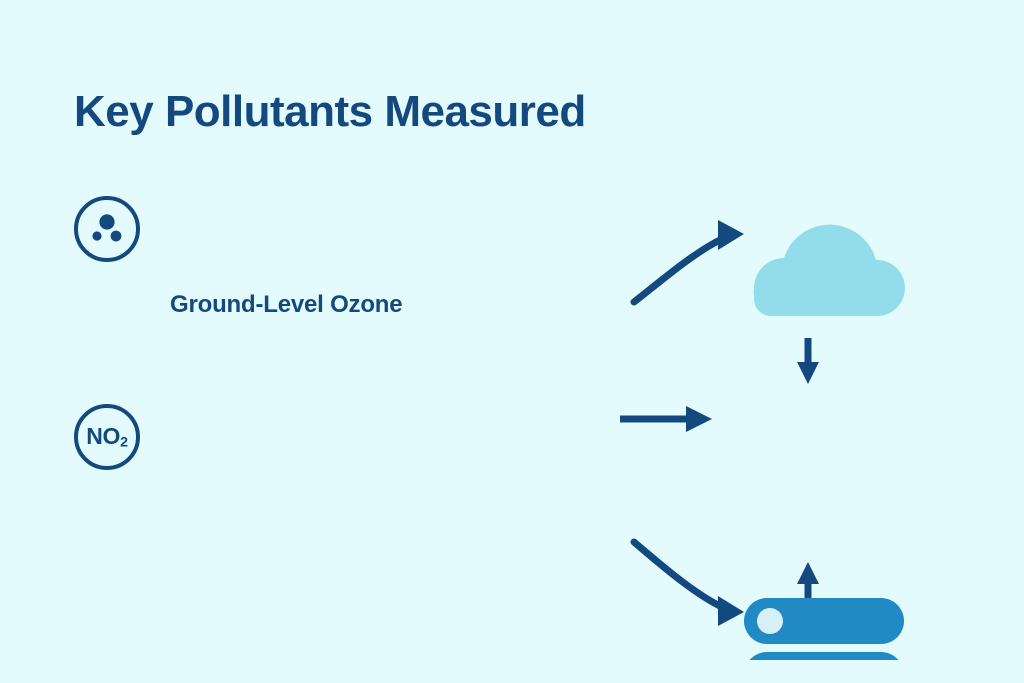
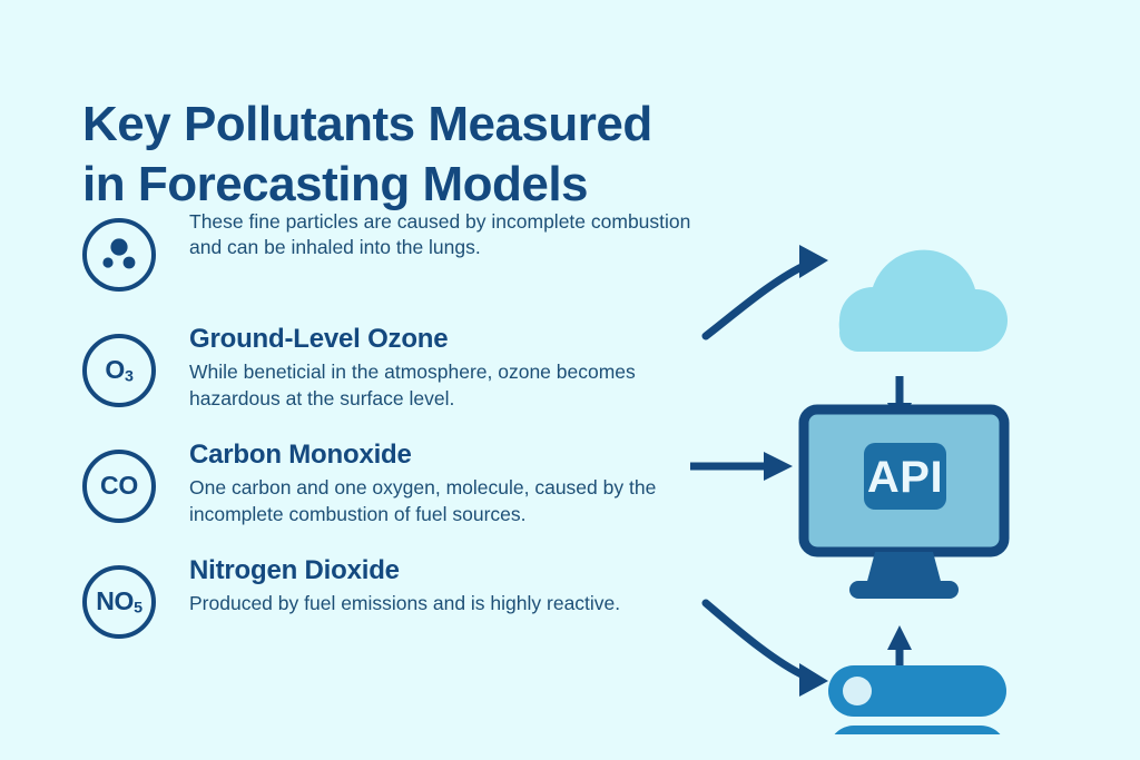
  Key Pollutants Measured
+ in Forecasting Models
+ These fine particles are caused by incomplete combustion and can be inhaled into the lungs.
+ O3
  Ground-Level Ozone
+ While beneticial in the atmosphere, ozone becomes hazardous at the surface level.
+ CO
+ Carbon Monoxide
+ One carbon and one oxygen, molecule, caused by the incomplete combustion of fuel sources.
- NO2
+ NO5
+ Nitrogen Dioxide
+ Produced by fuel emissions and is highly reactive.
+ API
